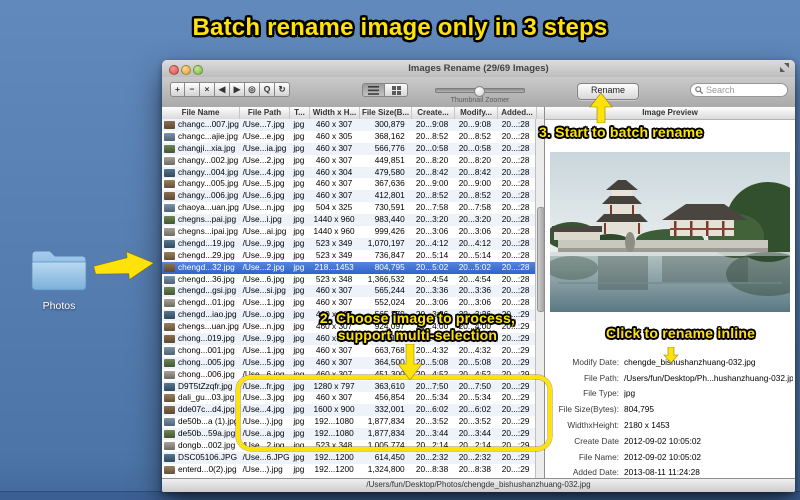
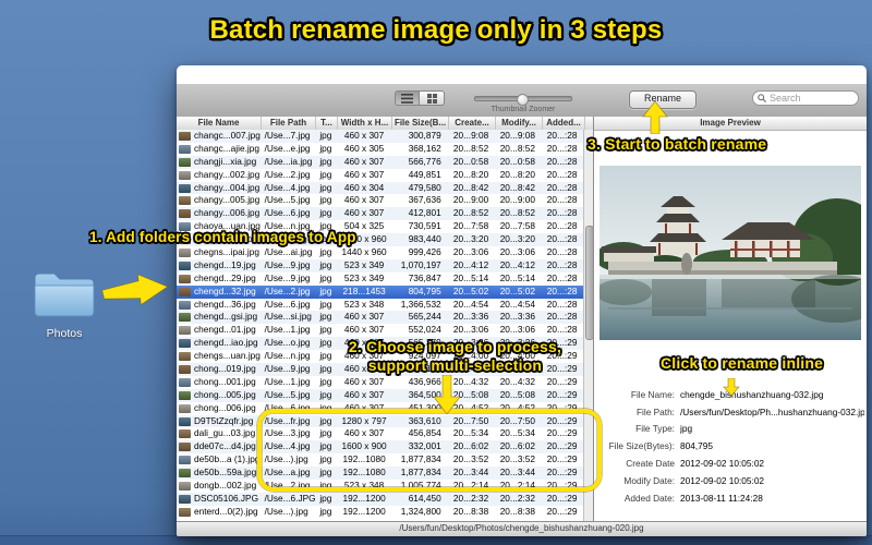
  Batch rename image only in 3 steps
  Photos
- Images Rename (29/69 Images)
- +
- −
- ×
- ◀
- ▶
- ◎
- Q
- ↻
  Rename
  Search
  File Name
  File Path
  T...
  Width x H...
  File Size(B...
  Create...
  Modify...
  Added...
  changc...007.jpg
  /Use...7.jpg
  jpg
  460 x 307
  300,879
  20...9:08
  20...9:08
  20...:28
  changc...ajie.jpg
  /Use...e.jpg
  jpg
  460 x 305
  368,162
  20...8:52
  20...8:52
  20...:28
  changji...xia.jpg
  /Use...ia.jpg
  jpg
  460 x 307
  566,776
  20...0:58
  20...0:58
  20...:28
  changy...002.jpg
  /Use...2.jpg
  jpg
  460 x 307
  449,851
  20...8:20
  20...8:20
  20...:28
  changy...004.jpg
  /Use...4.jpg
  jpg
  460 x 304
  479,580
  20...8:42
  20...8:42
  20...:28
  changy...005.jpg
  /Use...5.jpg
  jpg
  460 x 307
  367,636
  20...9:00
  20...9:00
  20...:28
  changy...006.jpg
  /Use...6.jpg
  jpg
  460 x 307
  412,801
  20...8:52
  20...8:52
  20...:28
  chaoya...uan.jpg
  /Use...n.jpg
  jpg
  504 x 325
  730,591
  20...7:58
  20...7:58
  20...:28
  chegns...pai.jpg
  /Use...i.jpg
  jpg
  1440 x 960
  983,440
  20...3:20
  20...3:20
  20...:28
  chegns...ipai.jpg
  /Use...ai.jpg
  jpg
  1440 x 960
  999,426
  20...3:06
  20...3:06
  20...:28
  chengd...19.jpg
  /Use...9.jpg
  jpg
  523 x 349
  1,070,197
  20...4:12
  20...4:12
  20...:28
  chengd...29.jpg
  /Use...9.jpg
  jpg
  523 x 349
  736,847
  20...5:14
  20...5:14
  20...:28
  chengd...32.jpg
  /Use...2.jpg
  jpg
  218...1453
  804,795
  20...5:02
  20...5:02
  20...:28
  chengd...36.jpg
  /Use...6.jpg
  jpg
  523 x 348
  1,366,532
  20...4:54
  20...4:54
  20...:28
  chengd...gsi.jpg
  /Use...si.jpg
  jpg
  460 x 307
  565,244
  20...3:36
  20...3:36
  20...:28
  chengd...01.jpg
  /Use...1.jpg
  jpg
  460 x 307
  552,024
  20...3:06
  20...3:06
  20...:28
  chengd...iao.jpg
  /Use...o.jpg
  jpg
  460 x 307
  565,379
  20...3:26
  20...3:26
  20...:29
  chengs...uan.jpg
  /Use...n.jpg
  jpg
  460 x 307
  924,097
  20...4:00
  20...4:00
  20...:29
  chong...019.jpg
  /Use...9.jpg
  jpg
  460 x 307
  438,152
  20...4:18
  20...4:18
  20...:29
  chong...001.jpg
  /Use...1.jpg
  jpg
  460 x 307
- 663,768
+ 436,966
  20...4:32
  20...4:32
  20...:29
  chong...005.jpg
  /Use...5.jpg
  jpg
  460 x 307
  364,500
  20...5:08
  20...5:08
  20...:29
  chong...006.jpg
  /Use...6.jpg
  jpg
  460 x 307
  451,300
  20...4:52
  20...4:52
  20...:29
  D9T5tZzqfr.jpg
  /Use...fr.jpg
  jpg
  1280 x 797
  363,610
  20...7:50
  20...7:50
  20...:29
  dali_gu...03.jpg
  /Use...3.jpg
  jpg
  460 x 307
  456,854
  20...5:34
  20...5:34
  20...:29
  dde07c...d4.jpg
  /Use...4.jpg
  jpg
  1600 x 900
  332,001
  20...6:02
  20...6:02
  20...:29
  de50b...a (1).jpg
  /Use...).jpg
  jpg
  192...1080
  1,877,834
  20...3:52
  20...3:52
  20...:29
  de50b...59a.jpg
  /Use...a.jpg
  jpg
  192...1080
  1,877,834
  20...3:44
  20...3:44
  20...:29
  dongb...002.jpg
  /Use...2.jpg
  jpg
  523 x 348
  1,005,774
  20...2:14
  20...2:14
  20...:29
  DSC05106.JPG
  /Use...6.JPG
  jpg
  192...1200
  614,450
  20...2:32
  20...2:32
  20...:29
  enterd...0(2).jpg
  /Use...).jpg
  jpg
  192...1200
  1,324,800
  20...8:38
  20...8:38
  20...:29
  Image Preview
- Modify Date:
+ File Name:
  chengde_bishushanzhuang-032.jpg
  File Path:
  /Users/fun/Desktop/Ph...hushanzhuang-032.jp
  File Type:
  jpg
  File Size(Bytes):
  804,795
- WidthxHeight:
- 2180 x 1453
  Create Date
  2012-09-02 10:05:02
- File Name:
+ Modify Date:
  2012-09-02 10:05:02
  Added Date:
  2013-08-11 11:24:28
- /Users/fun/Desktop/Photos/chengde_bishushanzhuang-032.jpg
+ /Users/fun/Desktop/Photos/chengde_bishushanzhuang-020.jpg
+ 1. Add folders contain images to App
  2. Choose image to process,
  support multi-selection
  3. Start to batch rename
  Click to rename inline
